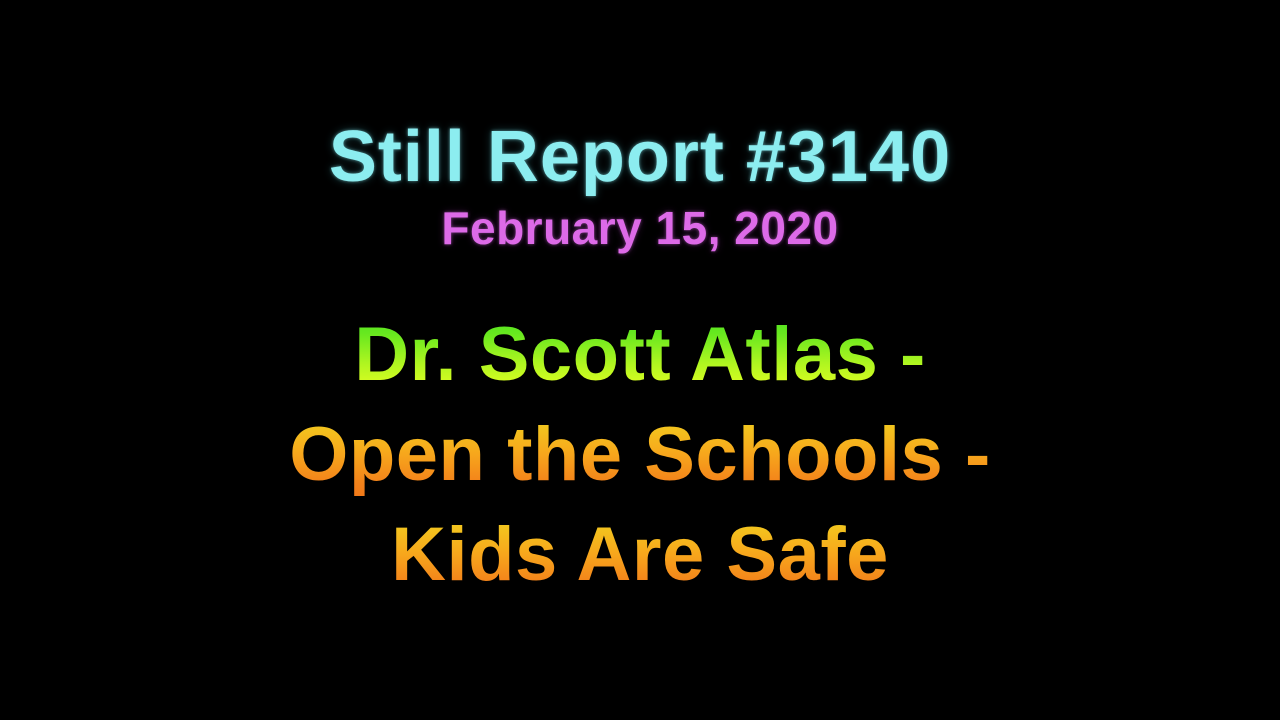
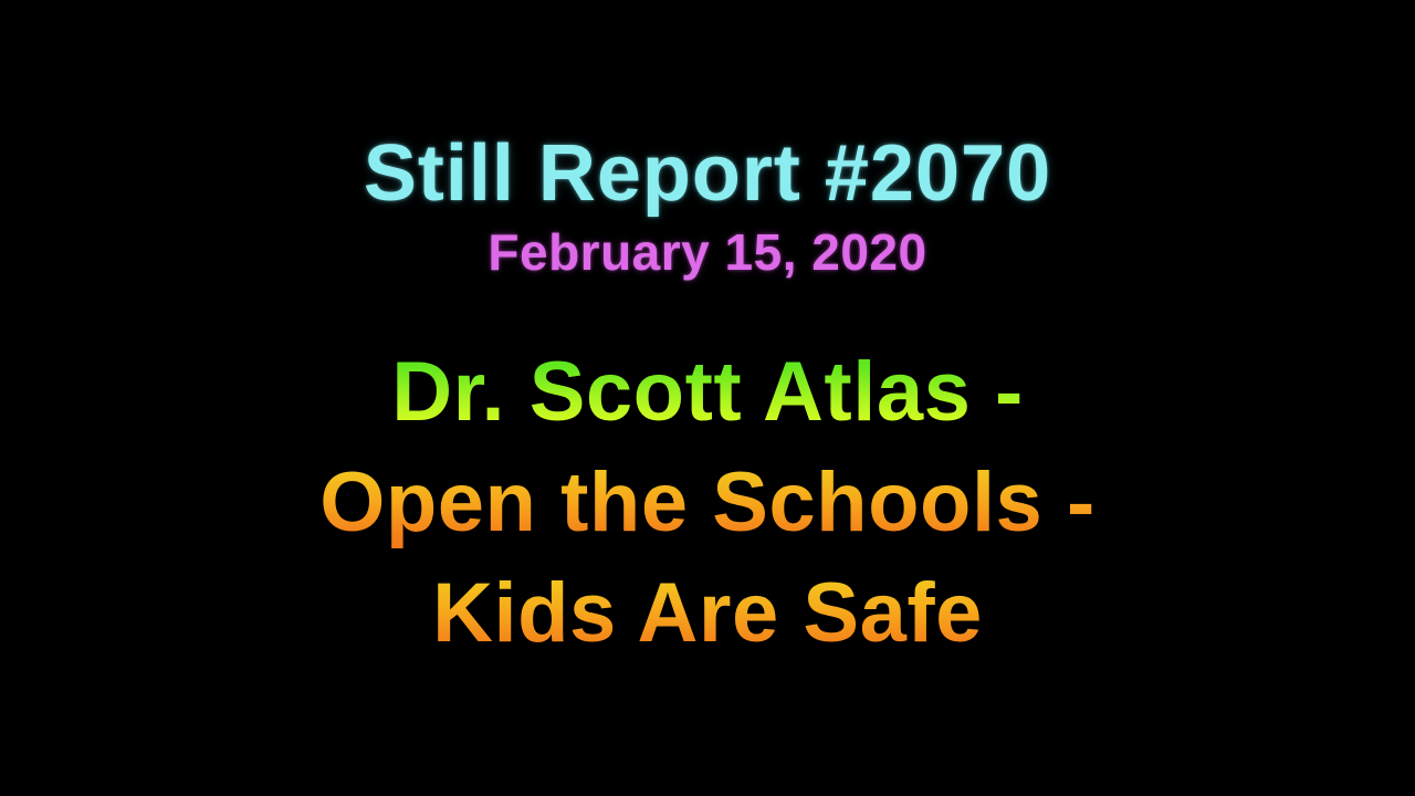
- Still Report #3140
+ Still Report #2070
  February 15, 2020
  Dr. Scott Atlas -
  Open the Schools -
  Kids Are Safe
